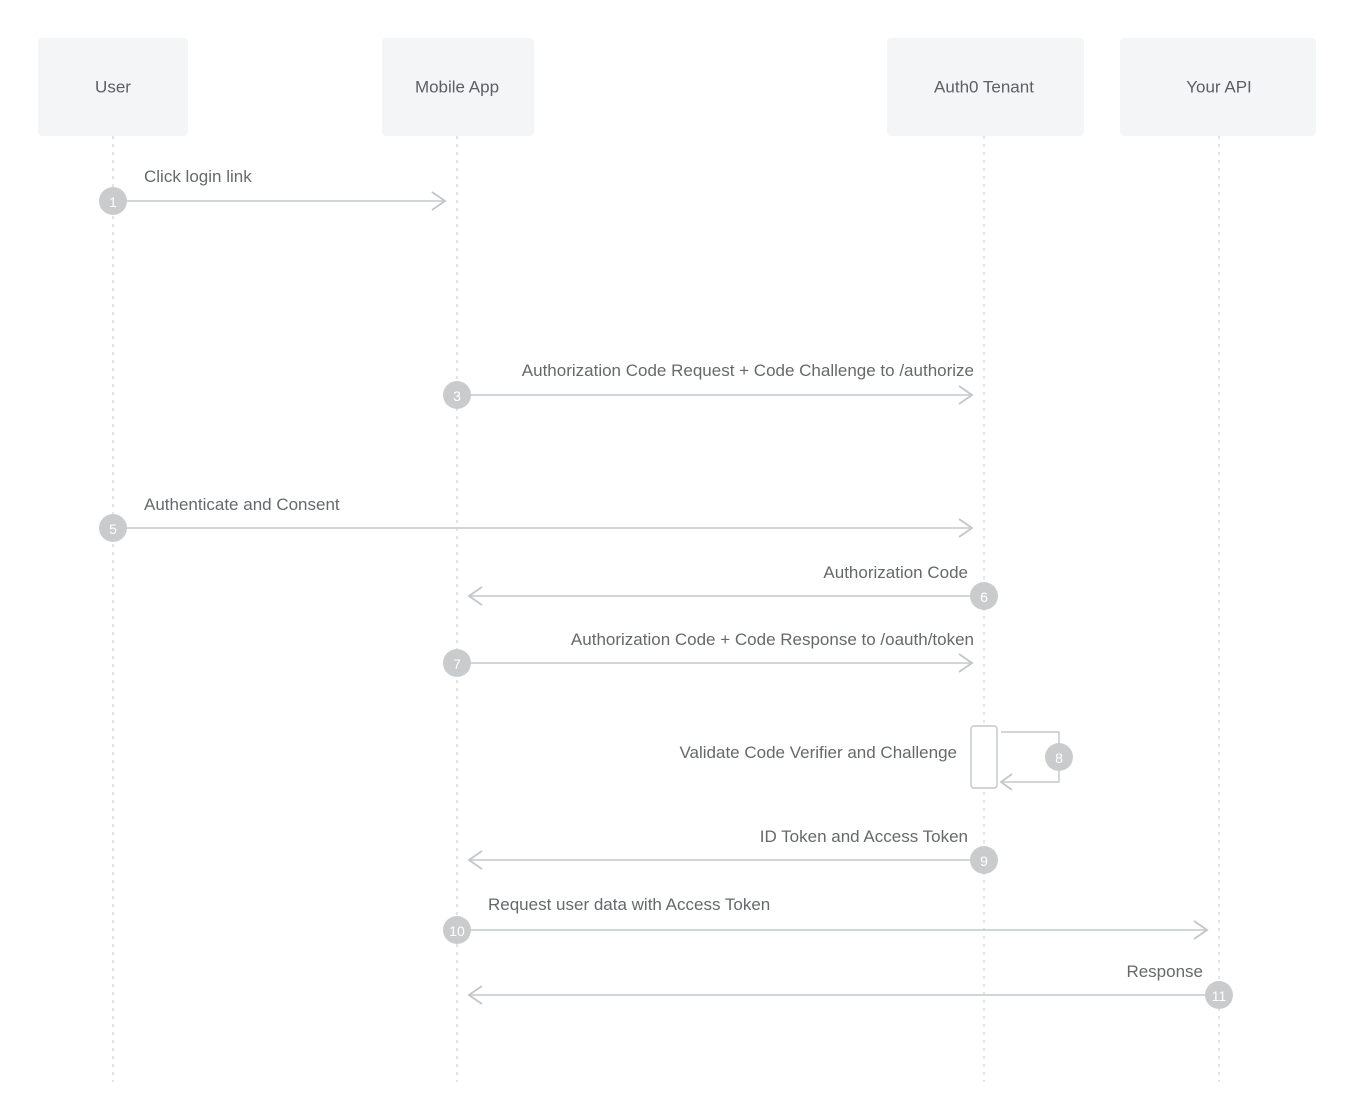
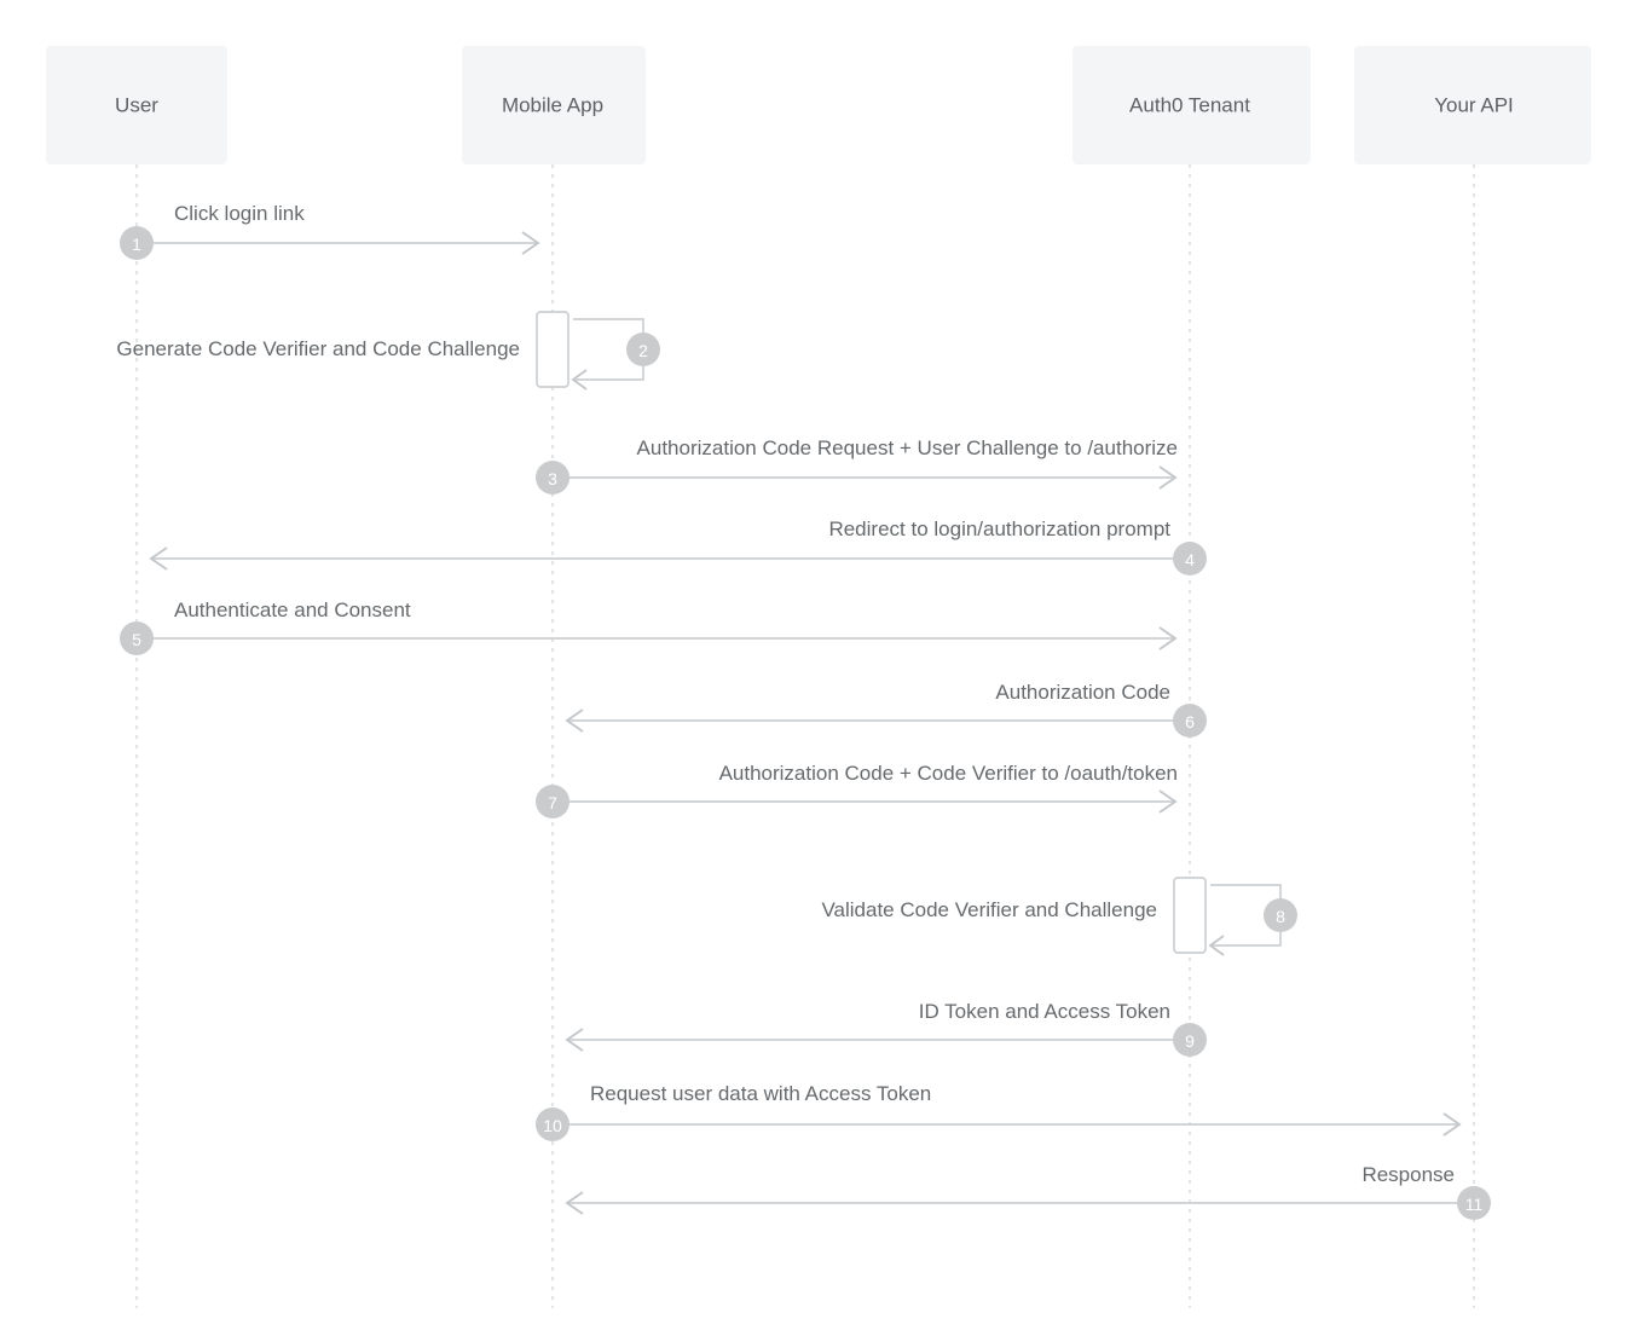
  1
  Click login link
+ 2
+ Generate Code Verifier and Code Challenge
  3
- Authorization Code Request + Code Challenge to /authorize
+ Authorization Code Request + User Challenge to /authorize
+ 4
+ Redirect to login/authorization prompt
  5
  Authenticate and Consent
  6
  Authorization Code
  7
- Authorization Code + Code Response to /oauth/token
+ Authorization Code + Code Verifier to /oauth/token
  8
  Validate Code Verifier and Challenge
  9
  ID Token and Access Token
  10
  Request user data with Access Token
  11
  Response
  User
  Mobile App
  Auth0 Tenant
  Your API
